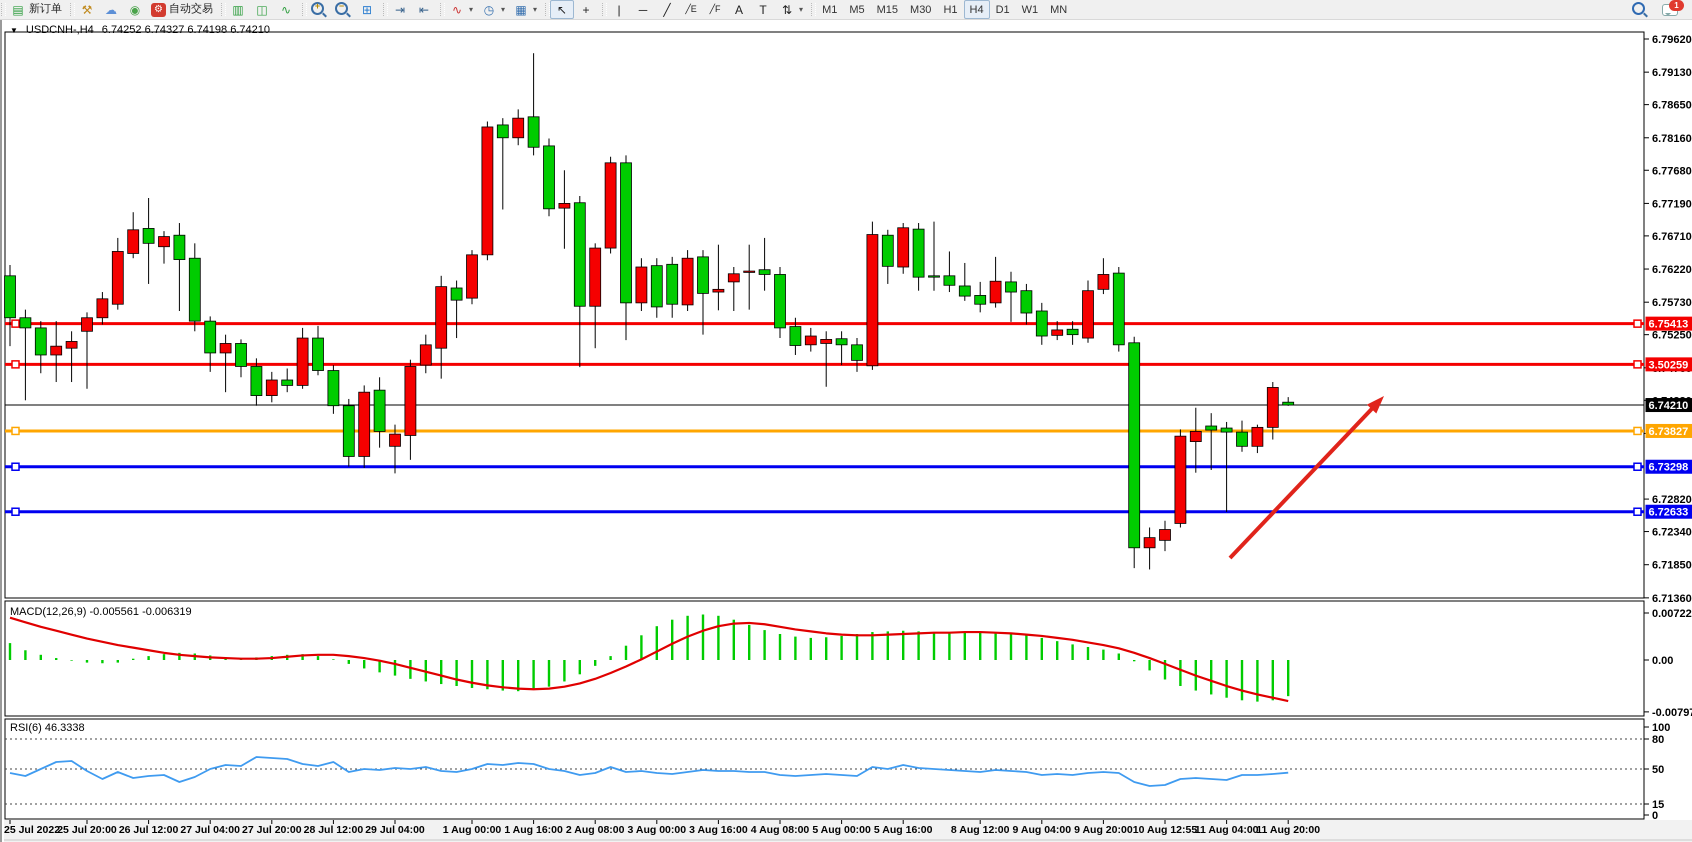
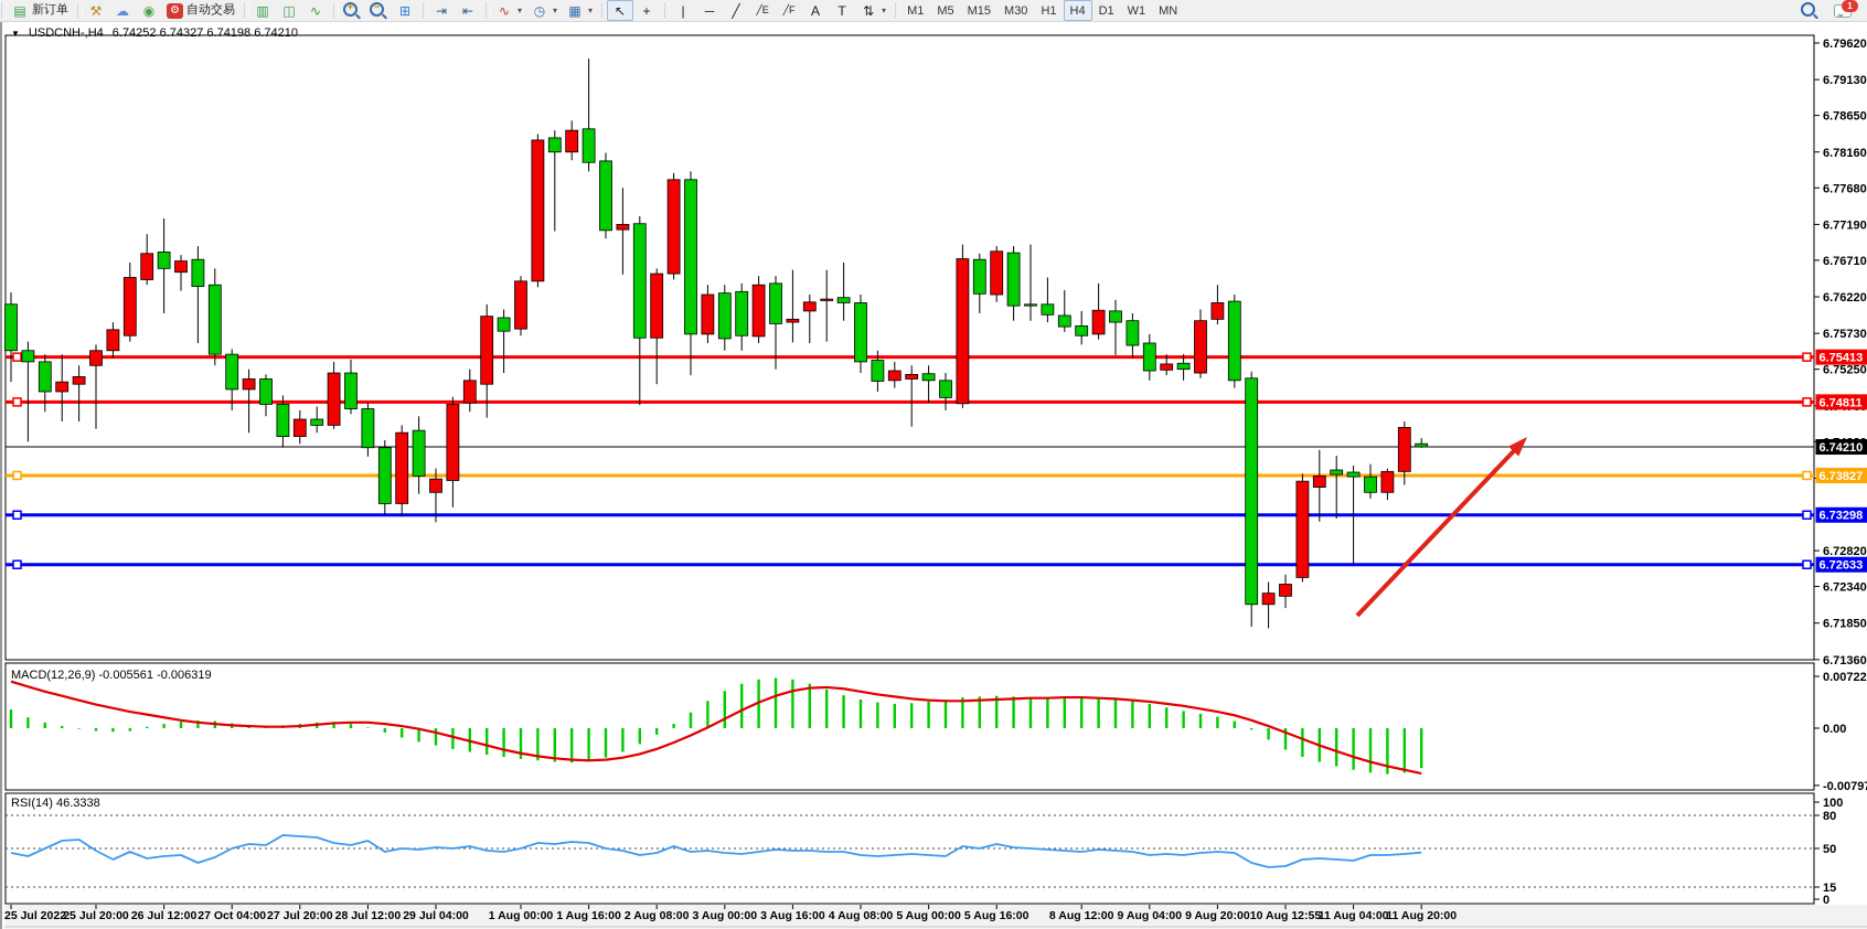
  ▤
  新订单
  ⚒
  ☁
  ◉
  ⚙
  自动交易
  ▥
  ◫
  ∿
  +
  −
  ⊞
  ⇥
  ⇤
  ∿
  ▾
  ◷
  ▾
  ▦
  ▾
  ↖
  +
  |
  ─
  ╱
  ╱E
  ╱F
  A
  T
  ⇅
  ▾
  M1
  M5
  M15
  M30
  H1
  H4
  D1
  W1
  MN
  1
  ▼
  USDCNH-,H4
  6.74252 6.74327 6.74198 6.74210
  MACD(12,26,9) -0.005561 -0.006319
- RSI(6) 46.3338
+ RSI(14) 46.3338
  6.79620
  6.79130
  6.78650
  6.78160
  6.77680
  6.77190
  6.76710
  6.76220
  6.75730
  6.75250
  6.72820
  6.72340
  6.71850
  6.71360
  6.75413
- 3.50259
+ 6.74811
  6.74210
  6.73827
  6.73298
  6.72633
  0.00722
  0.00
  -0.0079
  100
  80
  50
  15
  0
  25 Jul 2022
  25 Jul 20:00
  26 Jul 12:00
- 27 Jul 04:00
+ 27 Oct 04:00
  27 Jul 20:00
  28 Jul 12:00
  29 Jul 04:00
  1 Aug 00:00
  1 Aug 16:00
  2 Aug 08:00
  3 Aug 00:00
  3 Aug 16:00
  4 Aug 08:00
  5 Aug 00:00
  5 Aug 16:00
  8 Aug 12:00
  9 Aug 04:00
  9 Aug 20:00
  10 Aug 12:55
  11 Aug 04:00
  11 Aug 20:00
